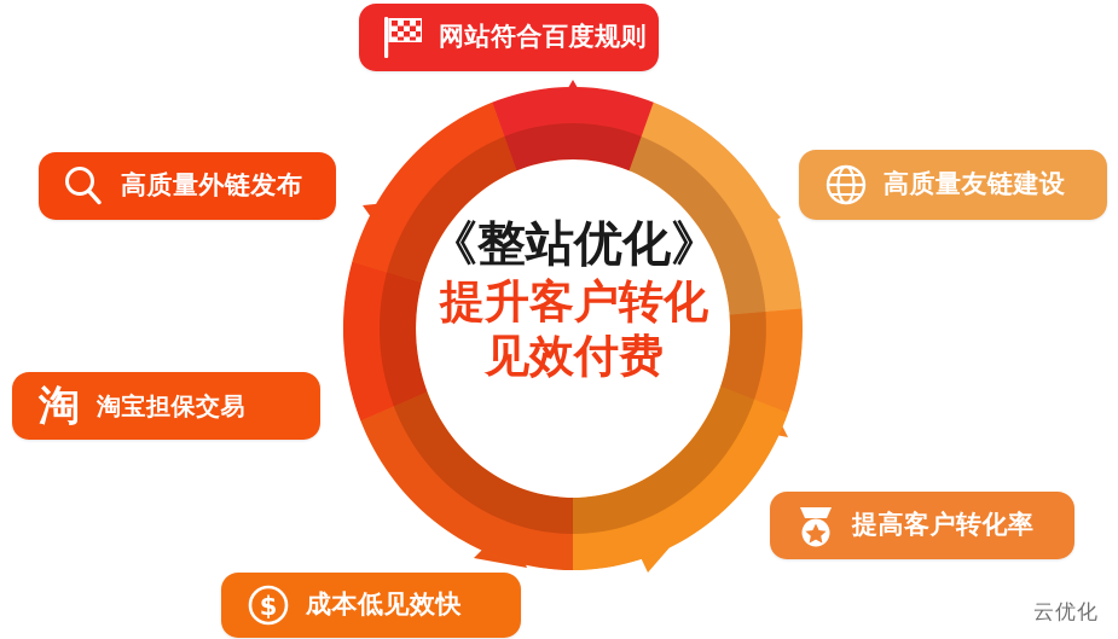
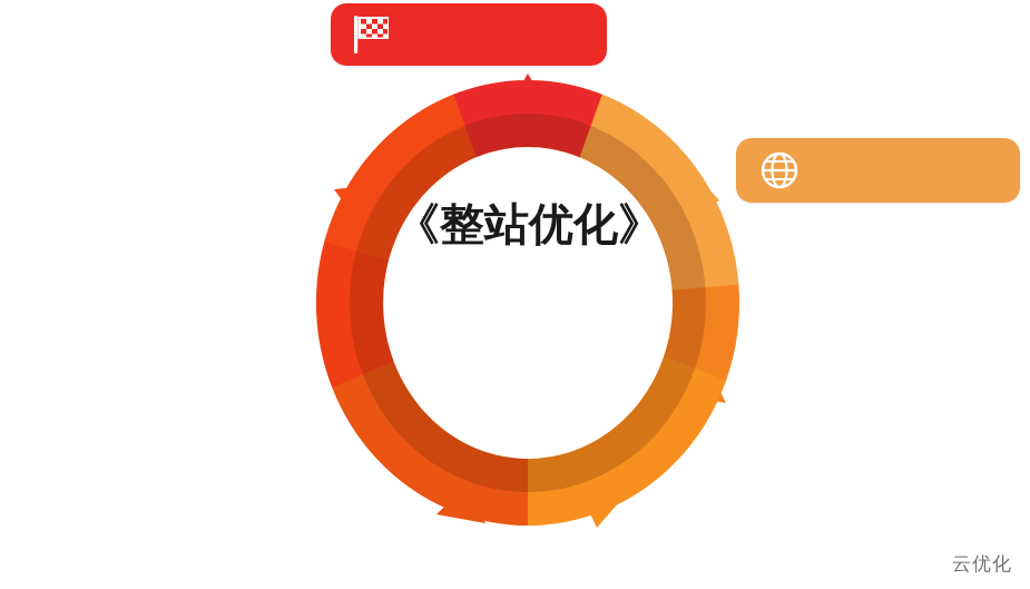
  《整站优化》
- 提升客户转化
- 见效付费
- 网站符合百度规则
- 高质量外链发布
- 高质量友链建设
- 淘
- 淘宝担保交易
- 提高客户转化率
- $
- 成本低见效快
  云优化
